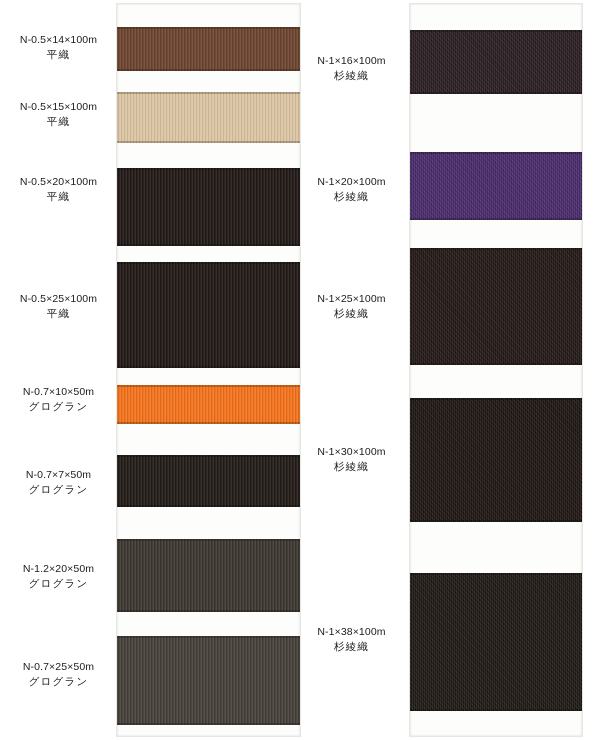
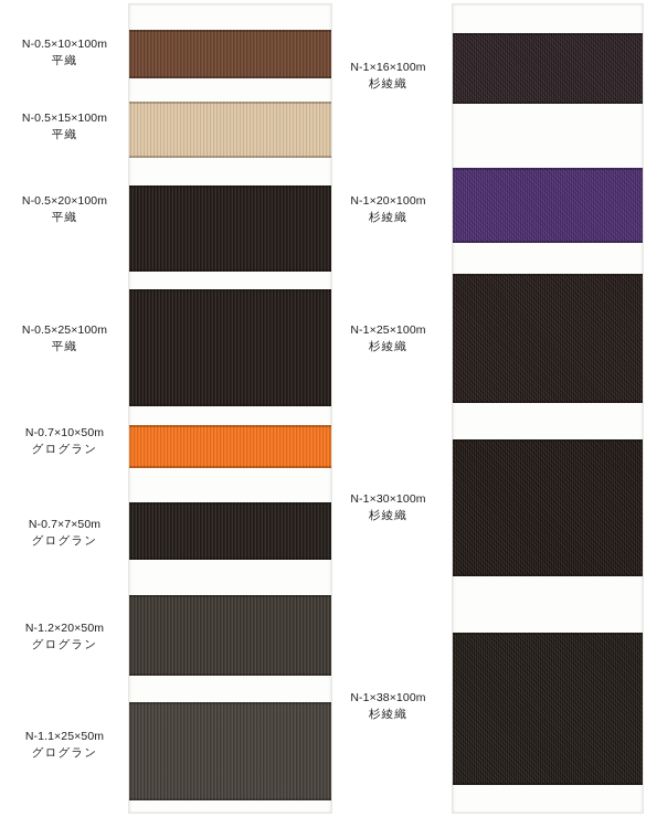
- N-0.5×14×100m
+ N-0.5×10×100m
  平織
  N-0.5×15×100m
  平織
  N-0.5×20×100m
  平織
  N-0.5×25×100m
  平織
  N-0.7×10×50m
  グログラン
  N-0.7×7×50m
  グログラン
  N-1.2×20×50m
  グログラン
- N-0.7×25×50m
+ N-1.1×25×50m
  グログラン
  N-1×16×100m
  杉綾織
  N-1×20×100m
  杉綾織
  N-1×25×100m
  杉綾織
  N-1×30×100m
  杉綾織
  N-1×38×100m
  杉綾織
